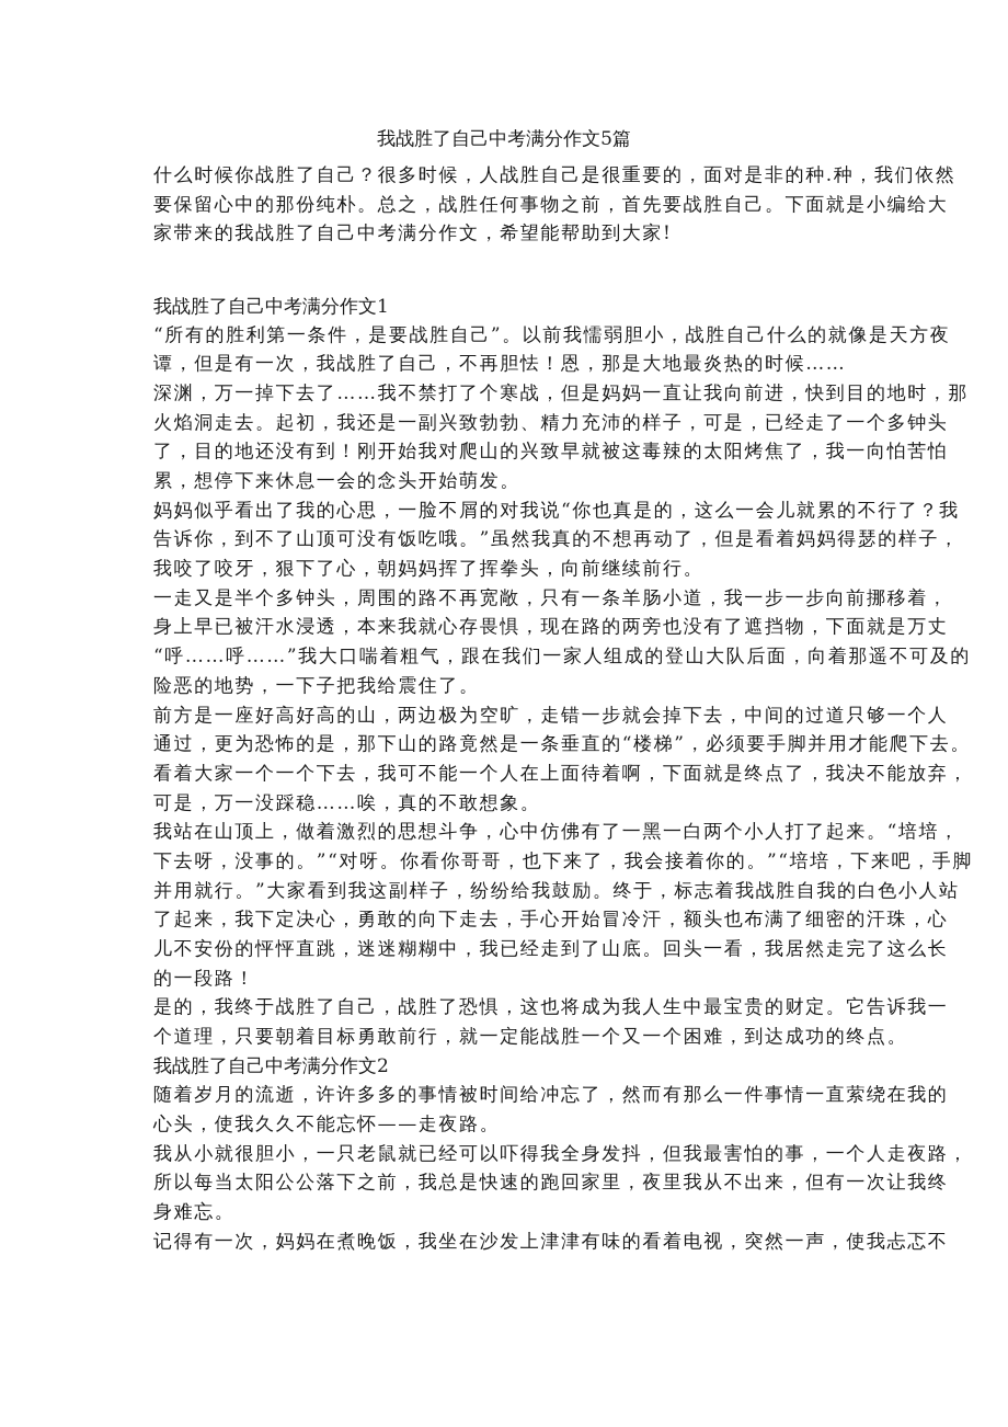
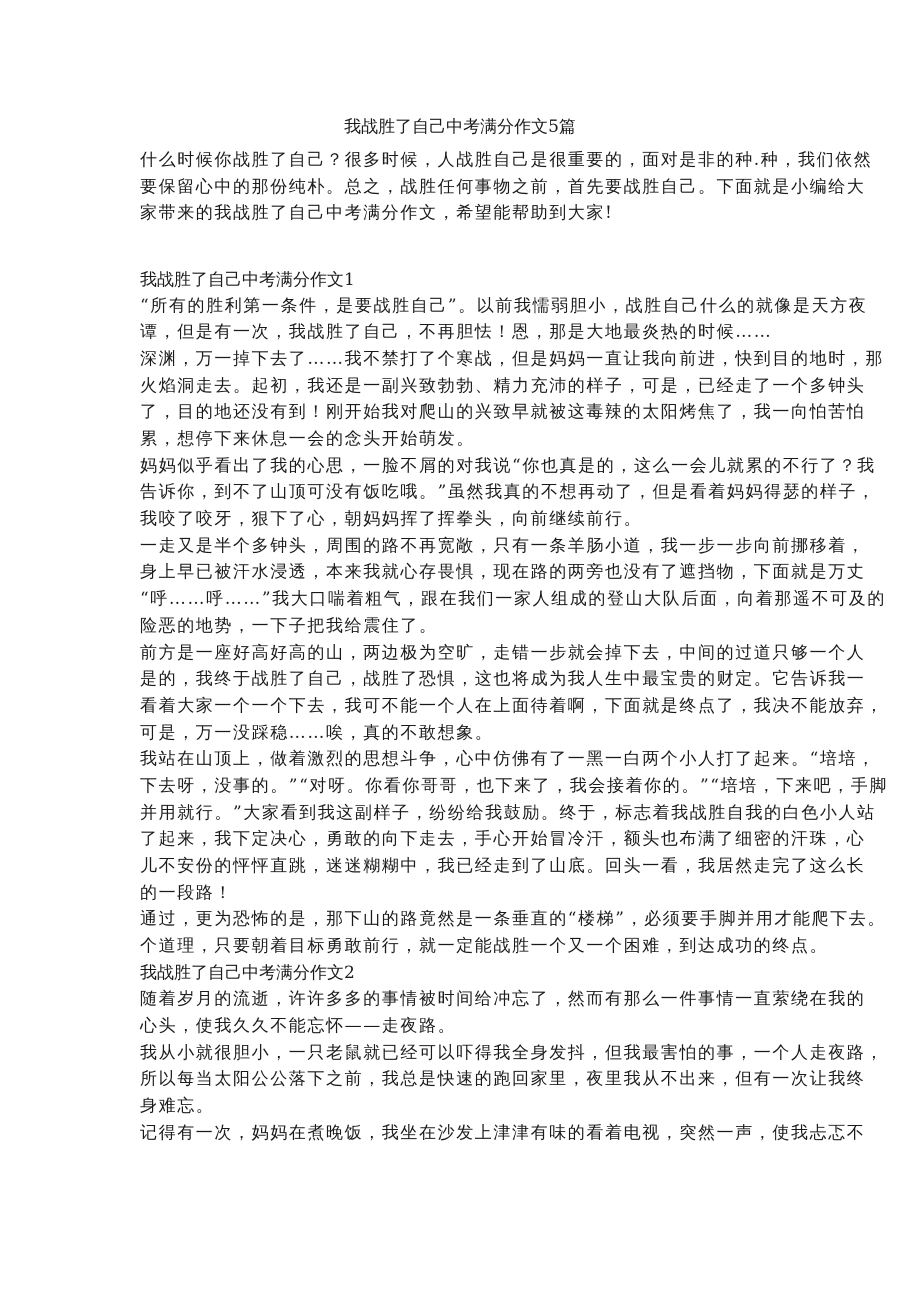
  我战胜了自己中考满分作文5篇
  什么时候你战胜了自己？很多时候，人战胜自己是很重要的，面对是非的种.种，我们依然
  要保留心中的那份纯朴。总之，战胜任何事物之前，首先要战胜自己。下面就是小编给大
  家带来的我战胜了自己中考满分作文，希望能帮助到大家!
  我战胜了自己中考满分作文1
  “所有的胜利第一条件，是要战胜自己”。以前我懦弱胆小，战胜自己什么的就像是天方夜
  谭，但是有一次，我战胜了自己，不再胆怯！恩，那是大地最炎热的时候……
  深渊，万一掉下去了……我不禁打了个寒战，但是妈妈一直让我向前进，快到目的地时，那
  火焰洞走去。起初，我还是一副兴致勃勃、精力充沛的样子，可是，已经走了一个多钟头
  了，目的地还没有到！刚开始我对爬山的兴致早就被这毒辣的太阳烤焦了，我一向怕苦怕
  累，想停下来休息一会的念头开始萌发。
  妈妈似乎看出了我的心思，一脸不屑的对我说“你也真是的，这么一会儿就累的不行了？我
  告诉你，到不了山顶可没有饭吃哦。”虽然我真的不想再动了，但是看着妈妈得瑟的样子，
  我咬了咬牙，狠下了心，朝妈妈挥了挥拳头，向前继续前行。
  一走又是半个多钟头，周围的路不再宽敞，只有一条羊肠小道，我一步一步向前挪移着，
  身上早已被汗水浸透，本来我就心存畏惧，现在路的两旁也没有了遮挡物，下面就是万丈
  “呼……呼……”我大口喘着粗气，跟在我们一家人组成的登山大队后面，向着那遥不可及的
  险恶的地势，一下子把我给震住了。
  前方是一座好高好高的山，两边极为空旷，走错一步就会掉下去，中间的过道只够一个人
- 通过，更为恐怖的是，那下山的路竟然是一条垂直的“楼梯”，必须要手脚并用才能爬下去。
+ 是的，我终于战胜了自己，战胜了恐惧，这也将成为我人生中最宝贵的财定。它告诉我一
  看着大家一个一个下去，我可不能一个人在上面待着啊，下面就是终点了，我决不能放弃，
  可是，万一没踩稳……唉，真的不敢想象。
  我站在山顶上，做着激烈的思想斗争，心中仿佛有了一黑一白两个小人打了起来。“培培，
  下去呀，没事的。”“对呀。你看你哥哥，也下来了，我会接着你的。”“培培，下来吧，手脚
  并用就行。”大家看到我这副样子，纷纷给我鼓励。终于，标志着我战胜自我的白色小人站
  了起来，我下定决心，勇敢的向下走去，手心开始冒冷汗，额头也布满了细密的汗珠，心
  儿不安份的怦怦直跳，迷迷糊糊中，我已经走到了山底。回头一看，我居然走完了这么长
  的一段路！
- 是的，我终于战胜了自己，战胜了恐惧，这也将成为我人生中最宝贵的财定。它告诉我一
+ 通过，更为恐怖的是，那下山的路竟然是一条垂直的“楼梯”，必须要手脚并用才能爬下去。
  个道理，只要朝着目标勇敢前行，就一定能战胜一个又一个困难，到达成功的终点。
  我战胜了自己中考满分作文2
  随着岁月的流逝，许许多多的事情被时间给冲忘了，然而有那么一件事情一直萦绕在我的
  心头，使我久久不能忘怀——走夜路。
  我从小就很胆小，一只老鼠就已经可以吓得我全身发抖，但我最害怕的事，一个人走夜路，
  所以每当太阳公公落下之前，我总是快速的跑回家里，夜里我从不出来，但有一次让我终
  身难忘。
  记得有一次，妈妈在煮晚饭，我坐在沙发上津津有味的看着电视，突然一声，使我忐忑不
